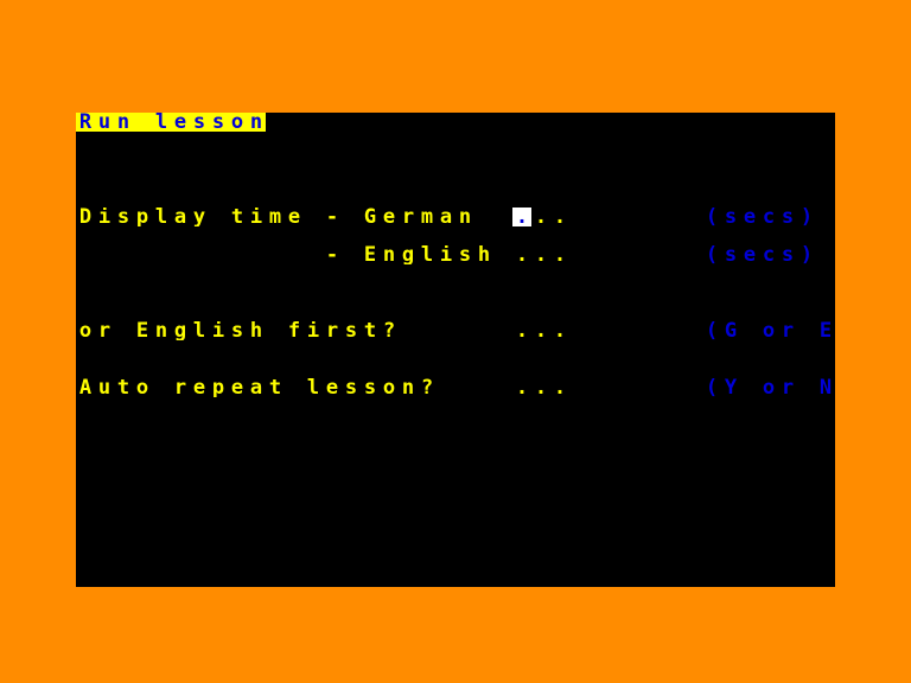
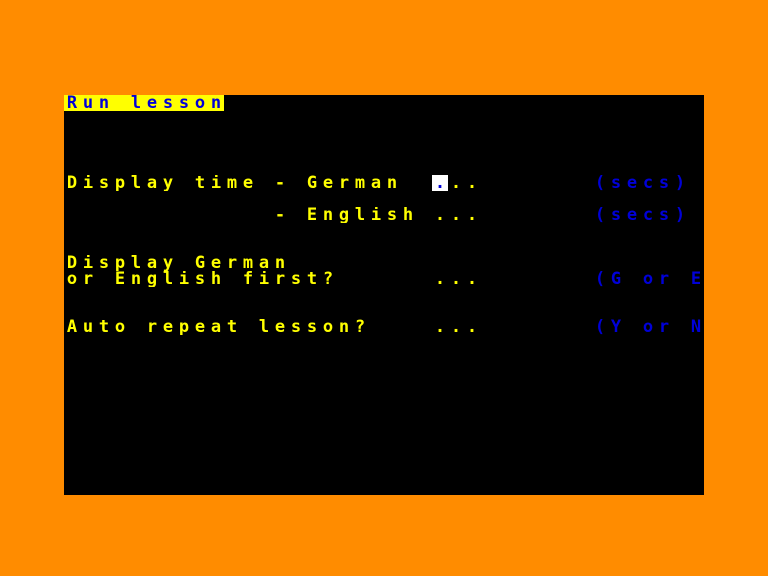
  R u n l e s s o n
  D i s p l a y t i m e - G e r m a n
  . . .
  ( s e c s )
  - E n g l i s h
  . . .
  ( s e c s )
+ D i s p l a y G e r m a n
  o r E n g l i s h f i r s t ?
  . . .
  ( G o r E
  A u t o r e p e a t l e s s o n ?
  . . .
  ( Y o r N
